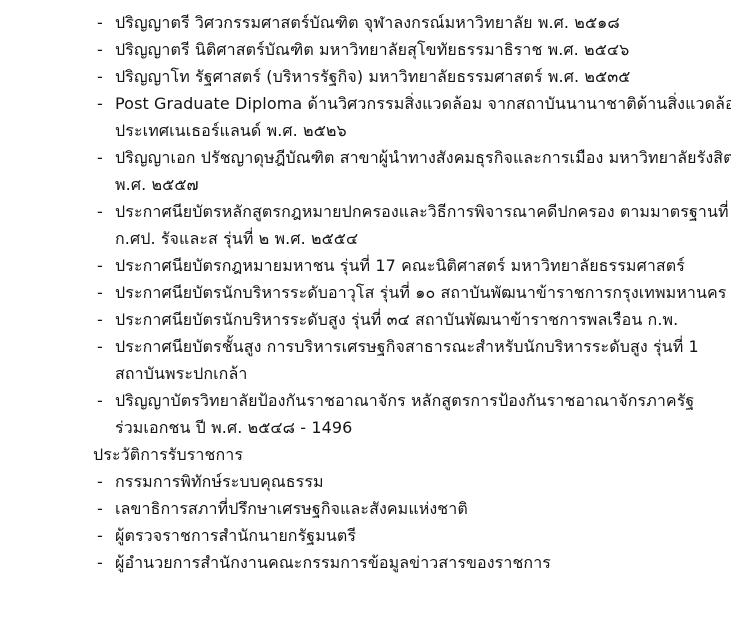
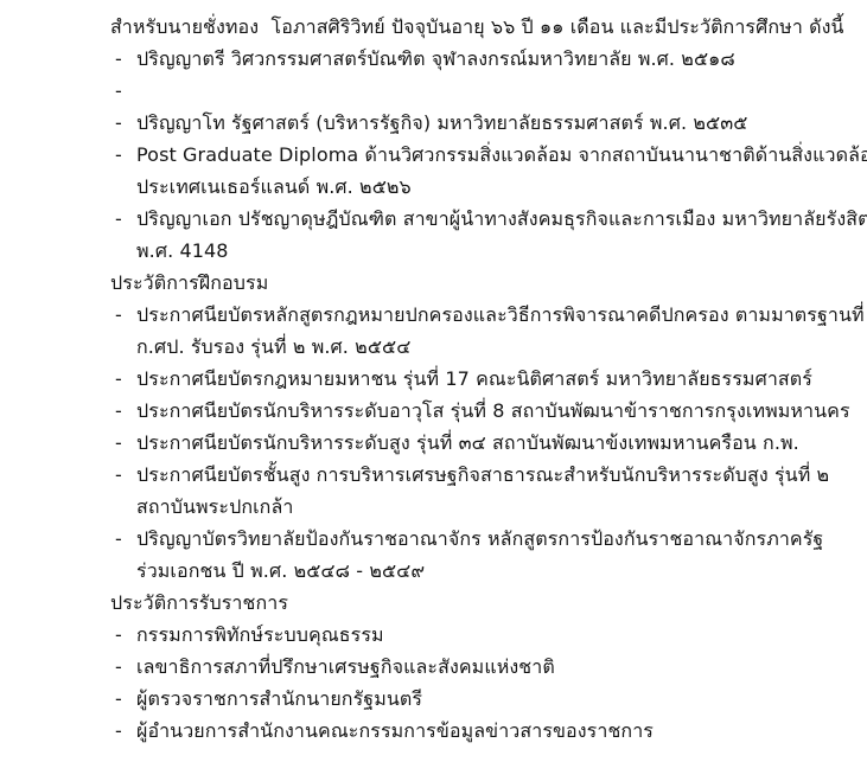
+ สำหรับนายชั่งทอง โอภาสศิริวิทย์ ปัจจุบันอายุ ๖๖ ปี ๑๑ เดือน และมีประวัติการศึกษา ดังนี้
  -
  ปริญญาตรี วิศวกรรมศาสตร์บัณฑิต จุฬาลงกรณ์มหาวิทยาลัย พ.ศ. ๒๕๑๘
  -
- ปริญญาตรี นิติศาสตร์บัณฑิต มหาวิทยาลัยสุโขทัยธรรมาธิราช พ.ศ. ๒๕๔๖
  -
  ปริญญาโท รัฐศาสตร์ (บริหารรัฐกิจ) มหาวิทยาลัยธรรมศาสตร์ พ.ศ. ๒๕๓๕
  -
  Post Graduate Diploma ด้านวิศวกรรมสิ่งแวดล้อม จากสถาบันนานาชาติด้านสิ่งแวดล้อ
  ประเทศเนเธอร์แลนด์ พ.ศ. ๒๕๒๖
  -
  ปริญญาเอก ปรัชญาดุษฎีบัณฑิต สาขาผู้นำทางสังคมธุรกิจและการเมือง มหาวิทยาลัยรังสิต
- พ.ศ. ๒๕๕๗
+ พ.ศ. 4148
+ ประวัติการฝึกอบรม
  -
  ประกาศนียบัตรหลักสูตรกฎหมายปกครองและวิธีการพิจารณาคดีปกครอง ตามมาตรฐานที่
- ก.ศป. รัจและส รุ่นที่ ๒ พ.ศ. ๒๕๕๔
+ ก.ศป. รับรอง รุ่นที่ ๒ พ.ศ. ๒๕๕๔
  -
  ประกาศนียบัตรกฎหมายมหาชน รุ่นที่ 17 คณะนิติศาสตร์ มหาวิทยาลัยธรรมศาสตร์
  -
- ประกาศนียบัตรนักบริหารระดับอาวุโส รุ่นที่ ๑๐ สถาบันพัฒนาข้าราชการกรุงเทพมหานคร
+ ประกาศนียบัตรนักบริหารระดับอาวุโส รุ่นที่ 8 สถาบันพัฒนาข้าราชการกรุงเทพมหานคร
  -
- ประกาศนียบัตรนักบริหารระดับสูง รุ่นที่ ๓๔ สถาบันพัฒนาข้าราชการพลเรือน ก.พ.
+ ประกาศนียบัตรนักบริหารระดับสูง รุ่นที่ ๓๔ สถาบันพัฒนาข้งเทพมหานครือน ก.พ.
  -
- ประกาศนียบัตรชั้นสูง การบริหารเศรษฐกิจสาธารณะสำหรับนักบริหารระดับสูง รุ่นที่ 1
+ ประกาศนียบัตรชั้นสูง การบริหารเศรษฐกิจสาธารณะสำหรับนักบริหารระดับสูง รุ่นที่ ๒
  สถาบันพระปกเกล้า
  -
  ปริญญาบัตรวิทยาลัยป้องกันราชอาณาจักร หลักสูตรการป้องกันราชอาณาจักรภาครัฐ
- ร่วมเอกชน ปี พ.ศ. ๒๕๔๘ - 1496
+ ร่วมเอกชน ปี พ.ศ. ๒๕๔๘ - ๒๕๔๙
  ประวัติการรับราชการ
  -
  กรรมการพิทักษ์ระบบคุณธรรม
  -
  เลขาธิการสภาที่ปรึกษาเศรษฐกิจและสังคมแห่งชาติ
  -
  ผู้ตรวจราชการสำนักนายกรัฐมนตรี
  -
  ผู้อำนวยการสำนักงานคณะกรรมการข้อมูลข่าวสารของราชการ
